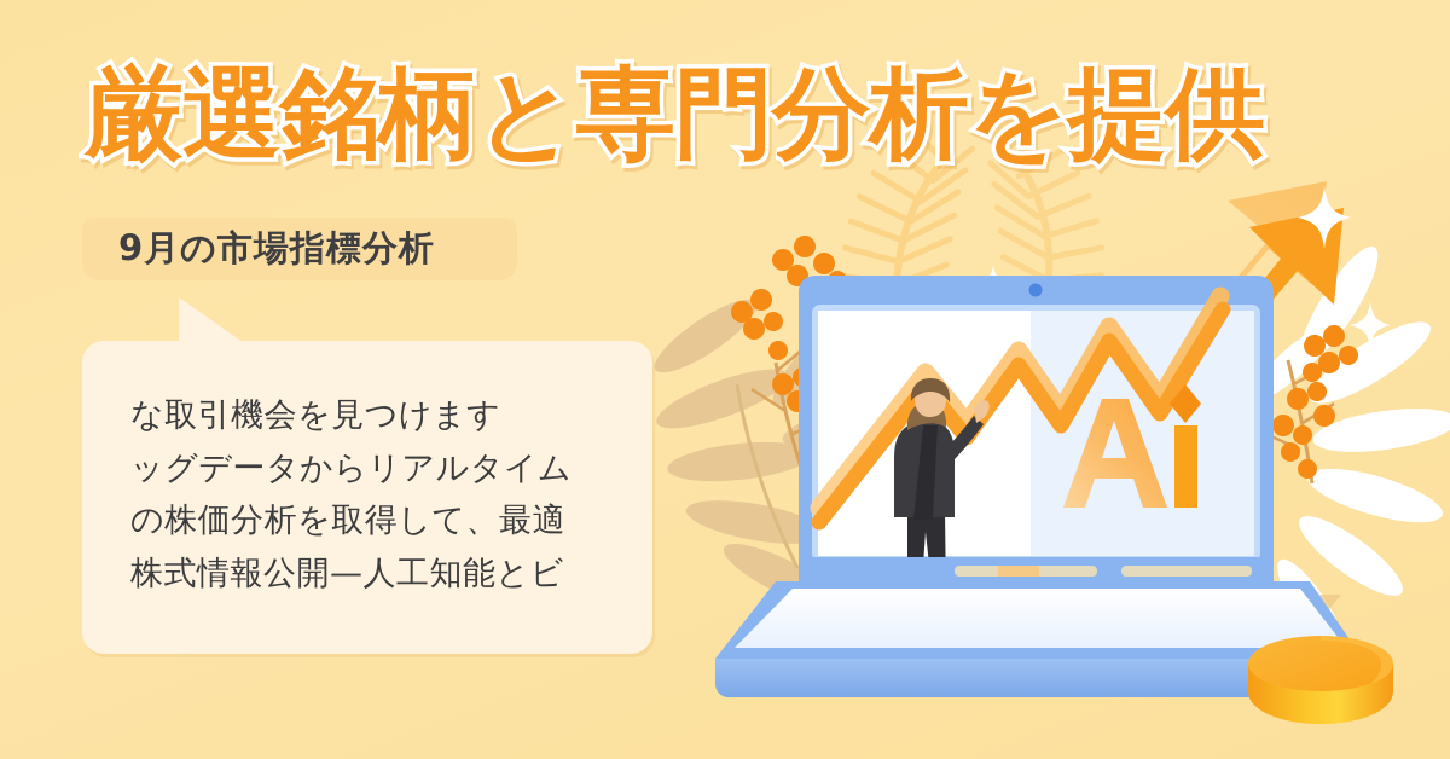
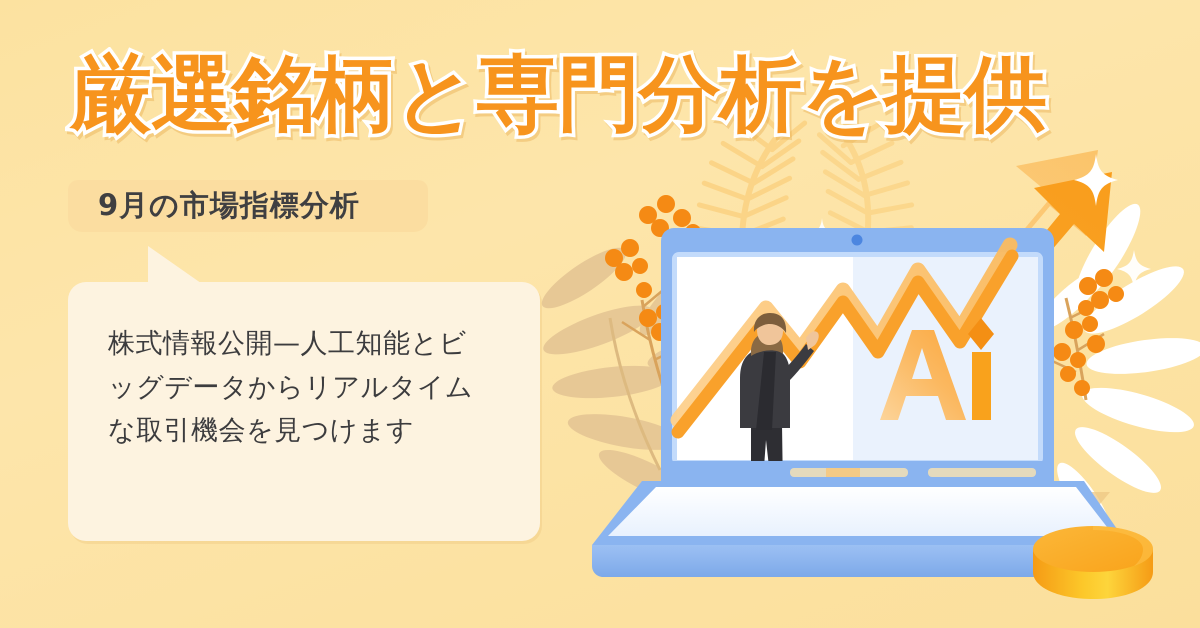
  厳選銘柄と専門分析を提供
  9月の市場指標分析
- な取引機会を見つけます
+ 株式情報公開—人工知能とビ
  ッグデータからリアルタイム
- の株価分析を取得して、最適
- 株式情報公開—人工知能とビ
+ な取引機会を見つけます
